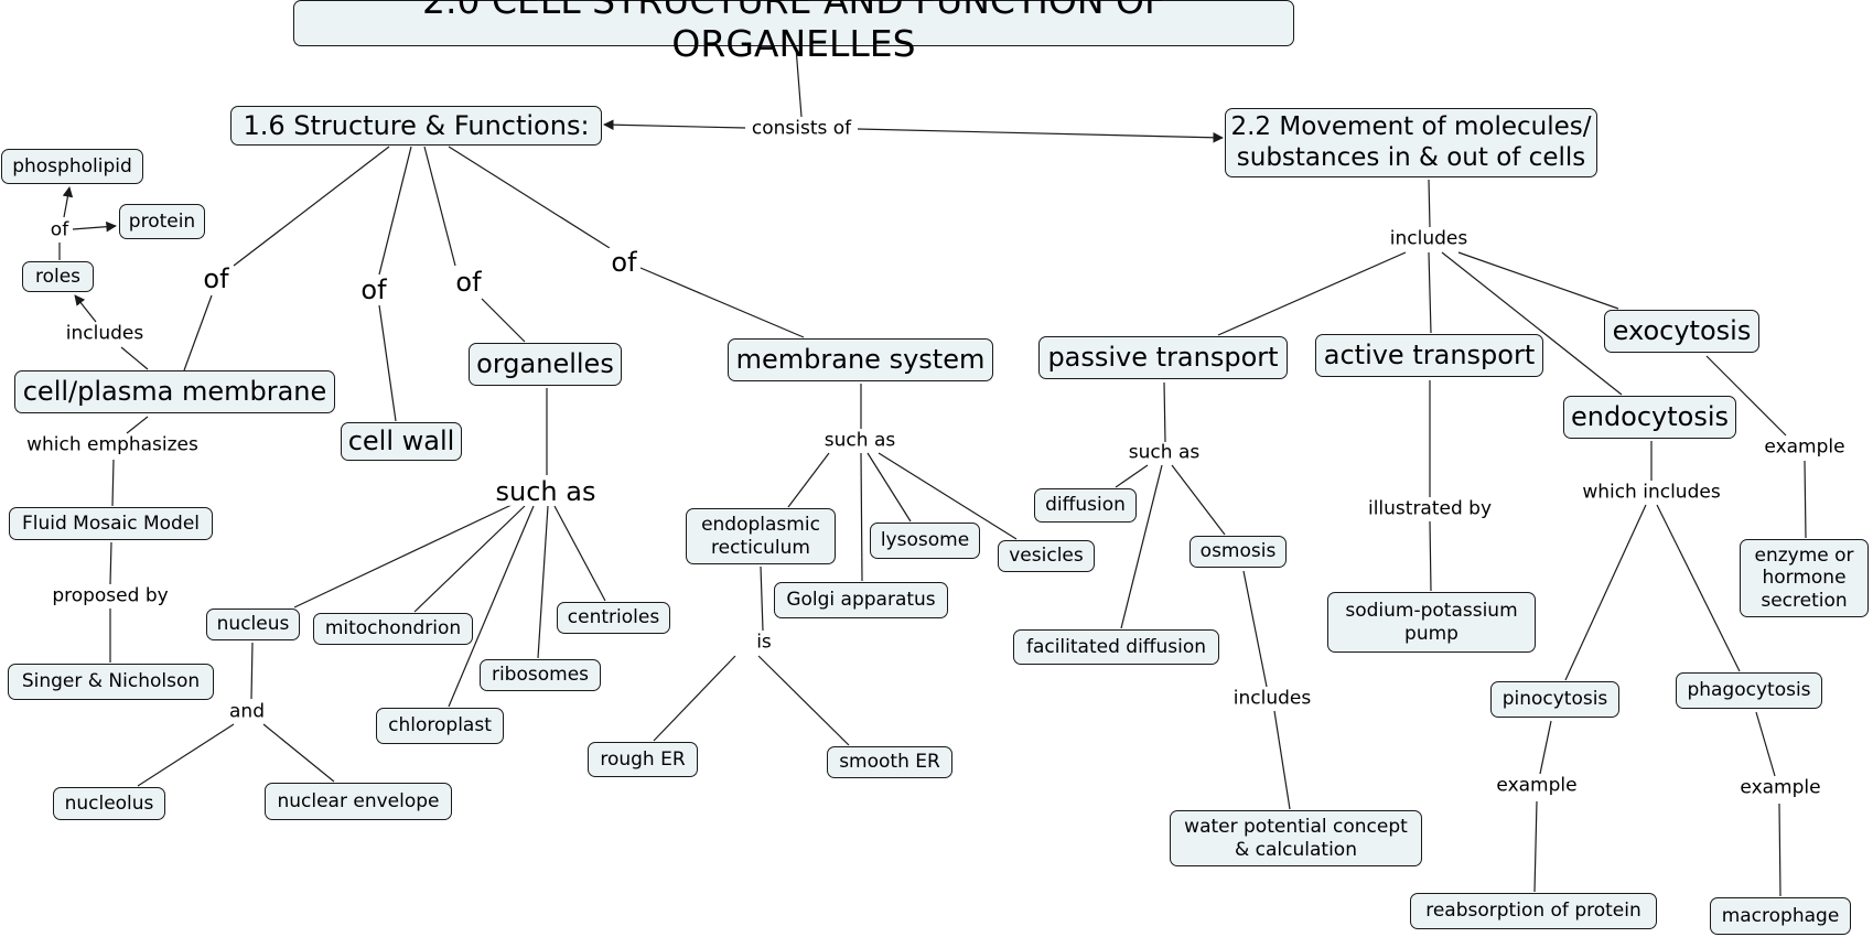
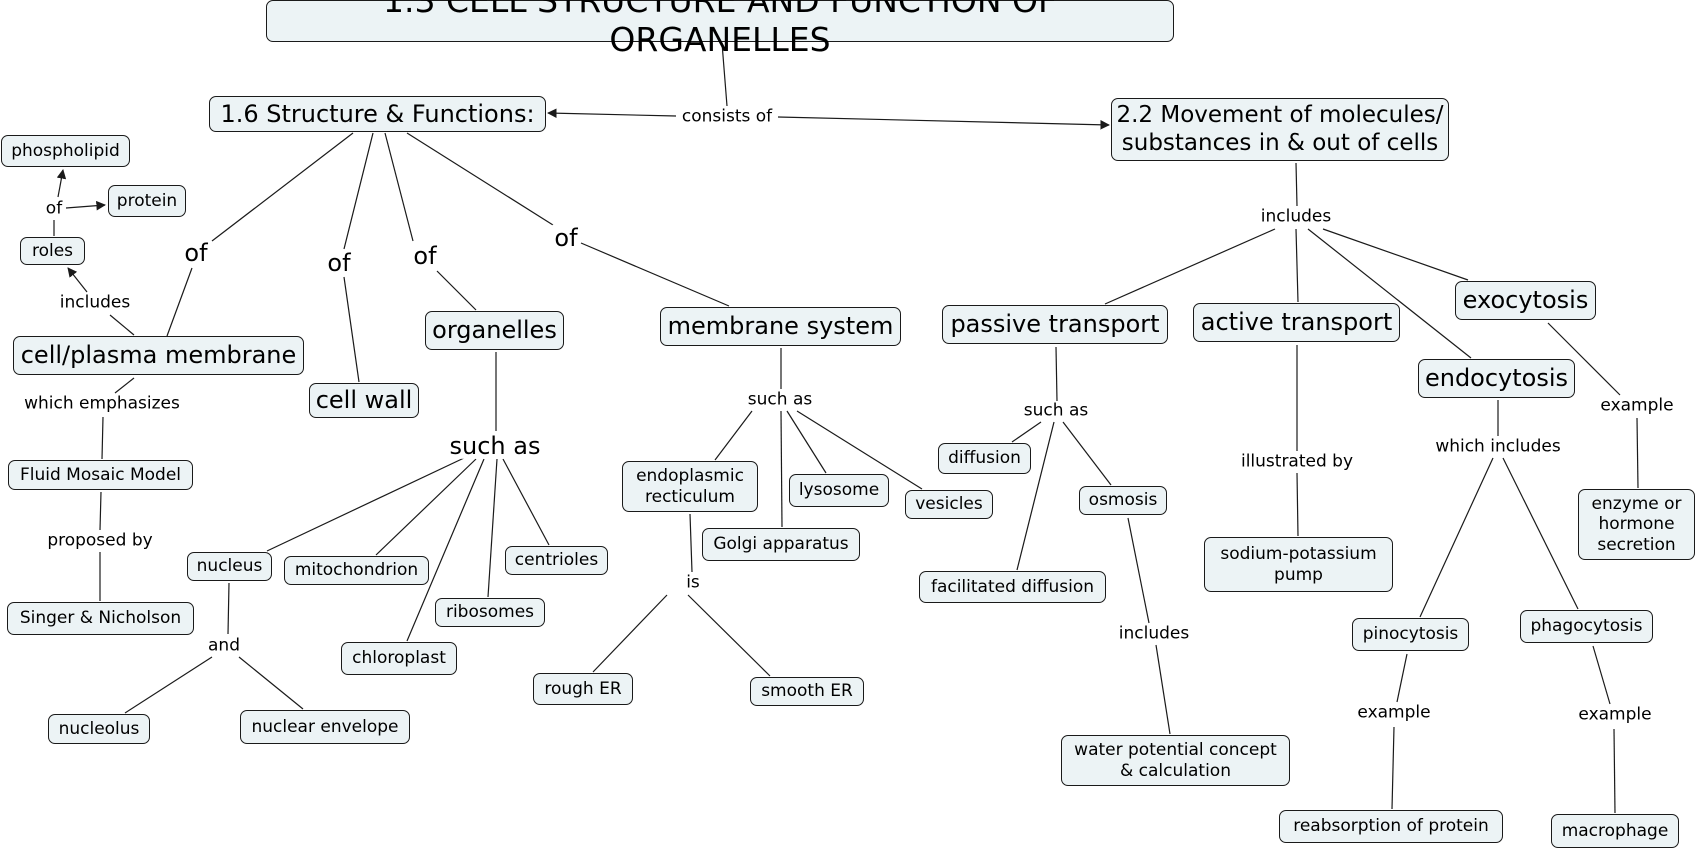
- 2.0 CELL STRUCTURE AND FUNCTION OF ORGANELLES
+ 1.3 CELL STRUCTURE AND FUNCTION OF ORGANELLES
  1.6 Structure & Functions:
  2.2 Movement of molecules/
  substances in & out of cells
  phospholipid
  protein
  roles
  cell/plasma membrane
  cell wall
  Fluid Mosaic Model
  Singer & Nicholson
  organelles
  membrane system
  nucleus
  mitochondrion
  centrioles
  ribosomes
  chloroplast
  nucleolus
  nuclear envelope
  endoplasmic
  recticulum
  lysosome
  vesicles
  Golgi apparatus
  rough ER
  smooth ER
  passive transport
  active transport
  exocytosis
  endocytosis
  diffusion
  osmosis
  facilitated diffusion
  sodium-potassium
  pump
  water potential concept
  & calculation
  enzyme or
  hormone
  secretion
  pinocytosis
  phagocytosis
  reabsorption of protein
  macrophage
  consists of
  of
  of
  of
  of
  includes
  of
  which emphasizes
  proposed by
  such as
  and
  such as
  is
  includes
  such as
  includes
  illustrated by
  which includes
  example
  example
  example
